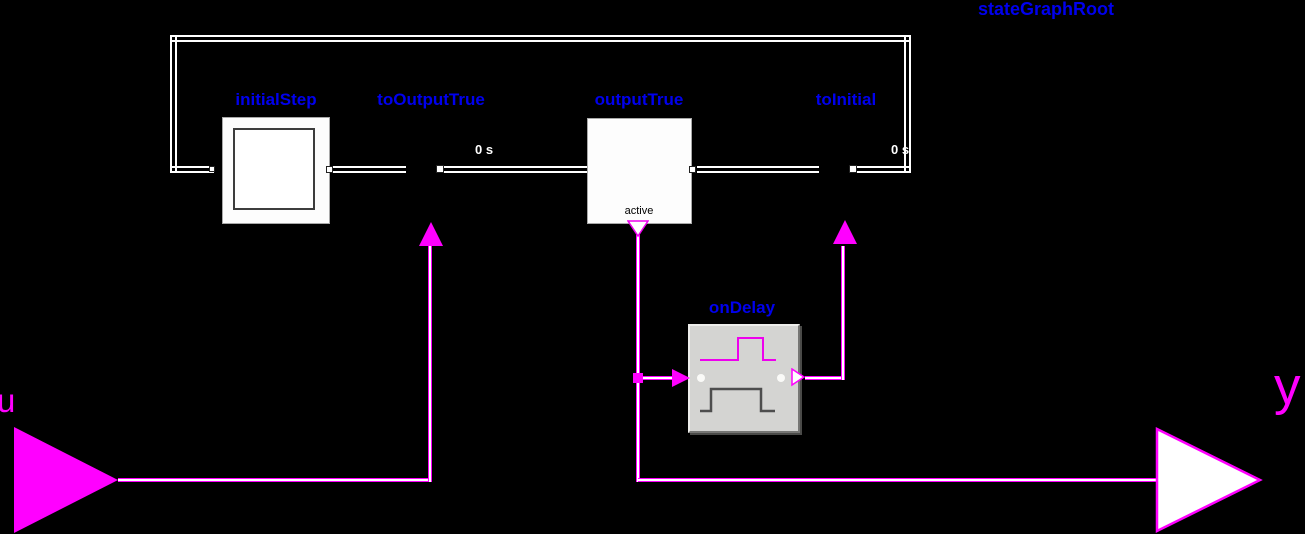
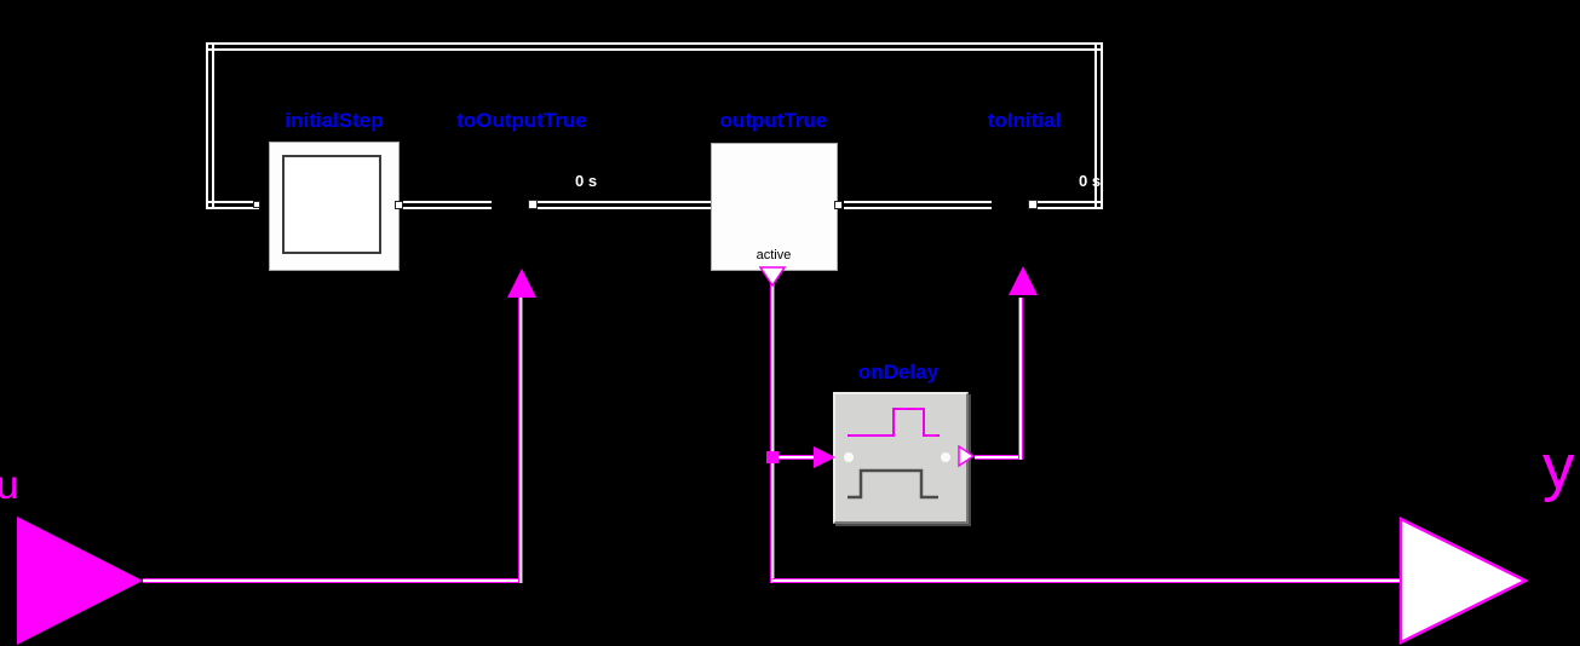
- stateGraphRoot
  initialStep
  toOutputTrue
  outputTrue
  toInitial
  onDelay
  0 s
  0 s
  u
  y
  active
